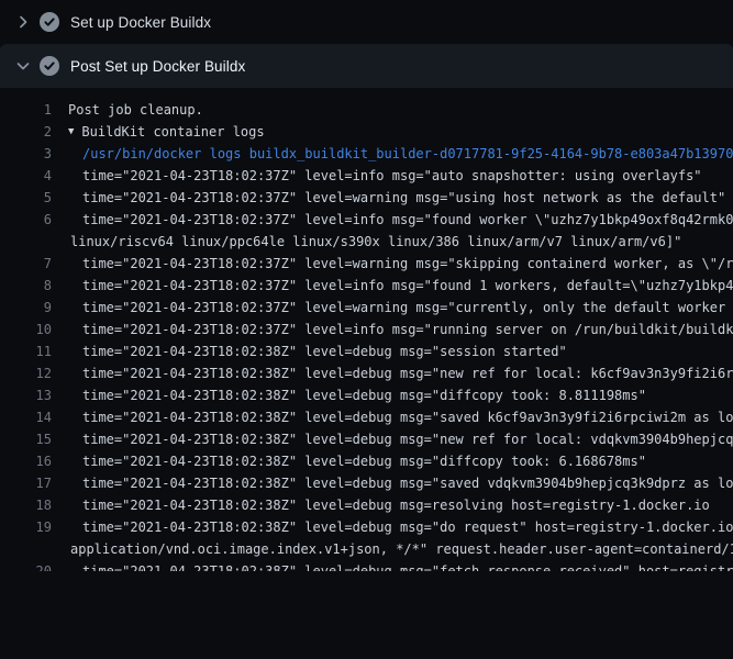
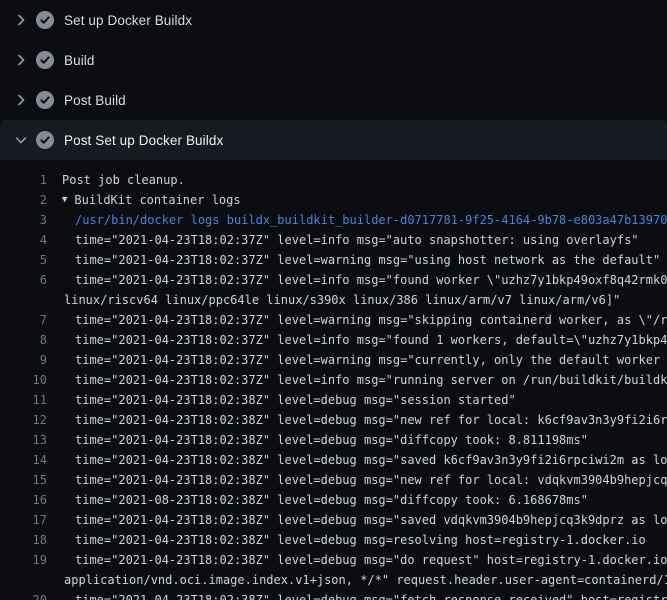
  Set up Docker Buildx
+ Build
+ Post Build
  Post Set up Docker Buildx
  1
  Post job cleanup.
  2
  ▼
  BuildKit container logs
  3
  /usr/bin/docker logs buildx_buildkit_builder-d0717781-9f25-4164-9b78-e803a47b13970
  4
  time="2021-04-23T18:02:37Z" level=info msg="auto snapshotter: using overlayfs"
  5
  time="2021-04-23T18:02:37Z" level=warning msg="using host network as the default"
  6
  time="2021-04-23T18:02:37Z" level=info msg="found worker \"uzhz7y1bkp49oxf8q42rmk0
  linux/riscv64 linux/ppc64le linux/s390x linux/386 linux/arm/v7 linux/arm/v6]"
  7
  time="2021-04-23T18:02:37Z" level=warning msg="skipping containerd worker, as \"/r
  8
  time="2021-04-23T18:02:37Z" level=info msg="found 1 workers, default=\"uzhz7y1bkp4
  9
  time="2021-04-23T18:02:37Z" level=warning msg="currently, only the default worker
  10
  time="2021-04-23T18:02:37Z" level=info msg="running server on /run/buildkit/buildk
  11
  time="2021-04-23T18:02:38Z" level=debug msg="session started"
  12
  time="2021-04-23T18:02:38Z" level=debug msg="new ref for local: k6cf9av3n3y9fi2i6r
  13
  time="2021-04-23T18:02:38Z" level=debug msg="diffcopy took: 8.811198ms"
  14
  time="2021-04-23T18:02:38Z" level=debug msg="saved k6cf9av3n3y9fi2i6rpciwi2m as lo
  15
  time="2021-04-23T18:02:38Z" level=debug msg="new ref for local: vdqkvm3904b9hepjcq
  16
- time="2021-04-23T18:02:38Z" level=debug msg="diffcopy took: 6.168678ms"
+ time="2021-08-23T18:02:38Z" level=debug msg="diffcopy took: 6.168678ms"
  17
  time="2021-04-23T18:02:38Z" level=debug msg="saved vdqkvm3904b9hepjcq3k9dprz as lo
  18
  time="2021-04-23T18:02:38Z" level=debug msg=resolving host=registry-1.docker.io
  19
  time="2021-04-23T18:02:38Z" level=debug msg="do request" host=registry-1.docker.io
  application/vnd.oci.image.index.v1+json, */*" request.header.user-agent=containerd/
